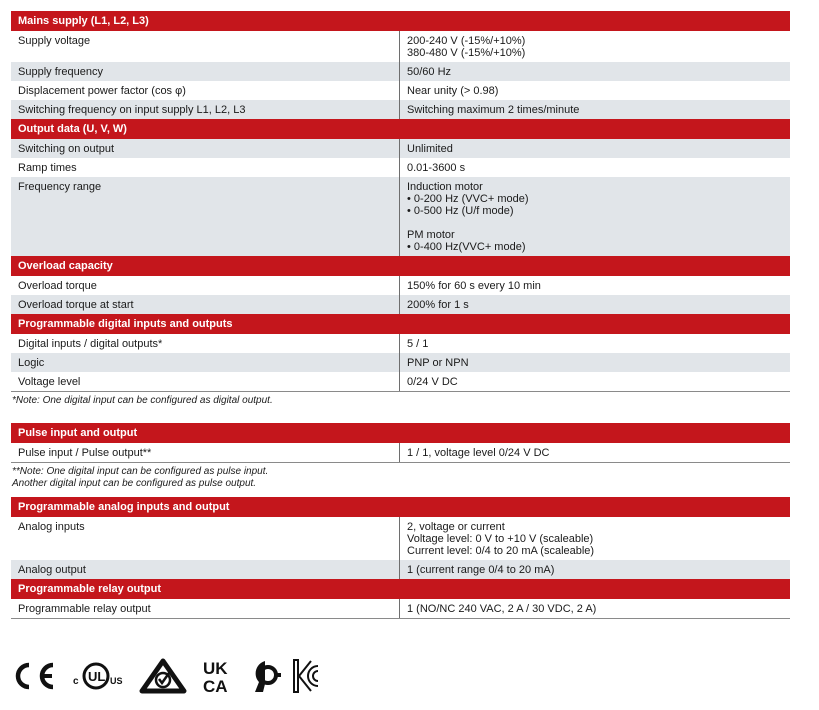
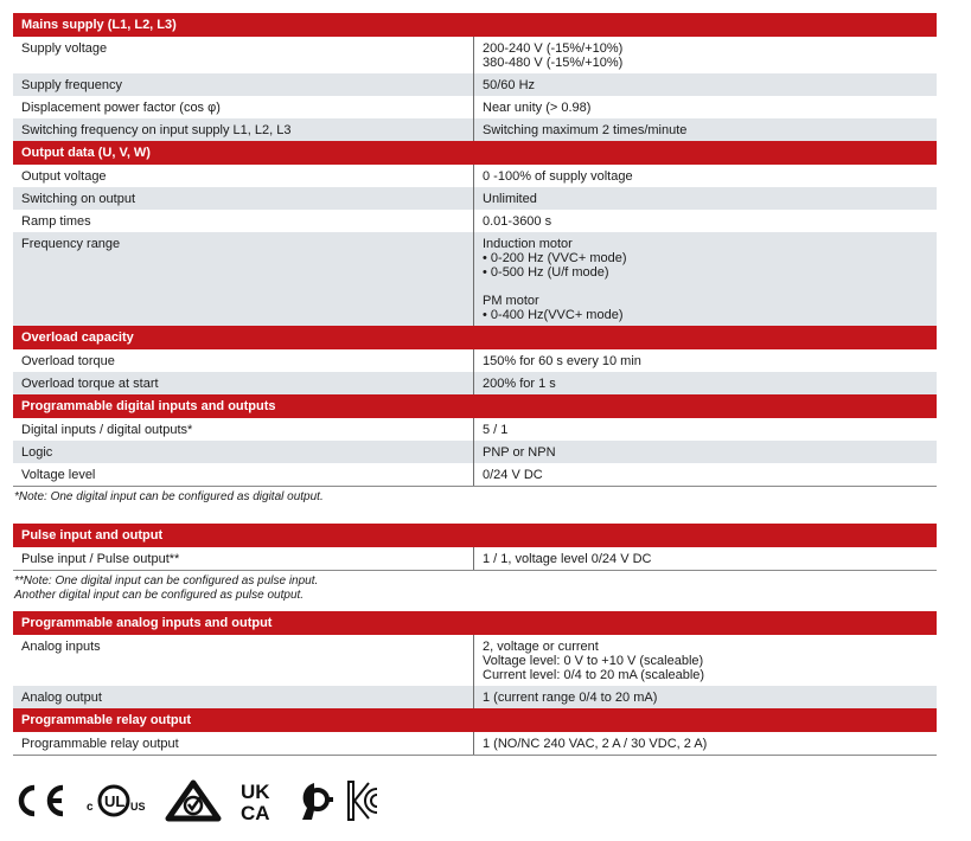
  Mains supply (L1, L2, L3)
  Supply voltage
  200-240 V (-15%/+10%)
  380-480 V (-15%/+10%)
  Supply frequency
  50/60 Hz
  Displacement power factor (cos φ)
  Near unity (> 0.98)
  Switching frequency on input supply L1, L2, L3
  Switching maximum 2 times/minute
  Output data (U, V, W)
+ Output voltage
+ 0 -100% of supply voltage
  Switching on output
  Unlimited
  Ramp times
  0.01-3600 s
  Frequency range
  Induction motor
  • 0-200 Hz (VVC+ mode)
  • 0-500 Hz (U/f mode)
  PM motor
  • 0-400 Hz(VVC+ mode)
  Overload capacity
  Overload torque
  150% for 60 s every 10 min
  Overload torque at start
  200% for 1 s
  Programmable digital inputs and outputs
  Digital inputs / digital outputs*
  5 / 1
  Logic
  PNP or NPN
  Voltage level
  0/24 V DC
  *Note: One digital input can be configured as digital output.
  Pulse input and output
  Pulse input / Pulse output**
  1 / 1, voltage level 0/24 V DC
  **Note: One digital input can be configured as pulse input.
  Another digital input can be configured as pulse output.
  Programmable analog inputs and output
  Analog inputs
  2, voltage or current
  Voltage level: 0 V to +10 V (scaleable)
  Current level: 0/4 to 20 mA (scaleable)
  Analog output
  1 (current range 0/4 to 20 mA)
  Programmable relay output
  Programmable relay output
  1 (NO/NC 240 VAC, 2 A / 30 VDC, 2 A)
  c
  UL
  US
  UK
  CA
